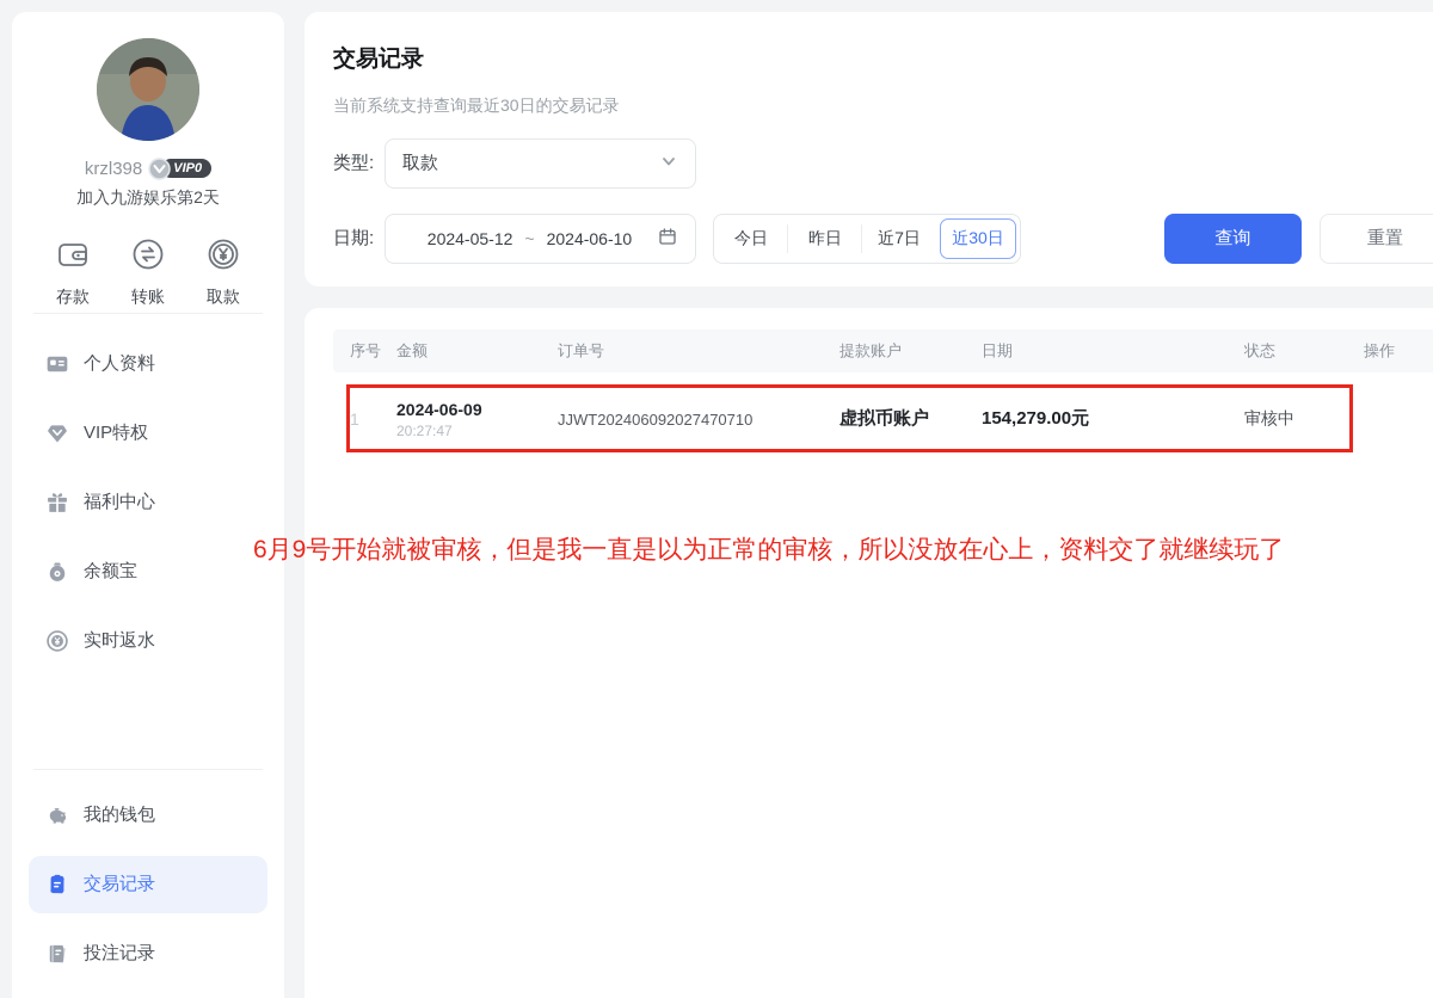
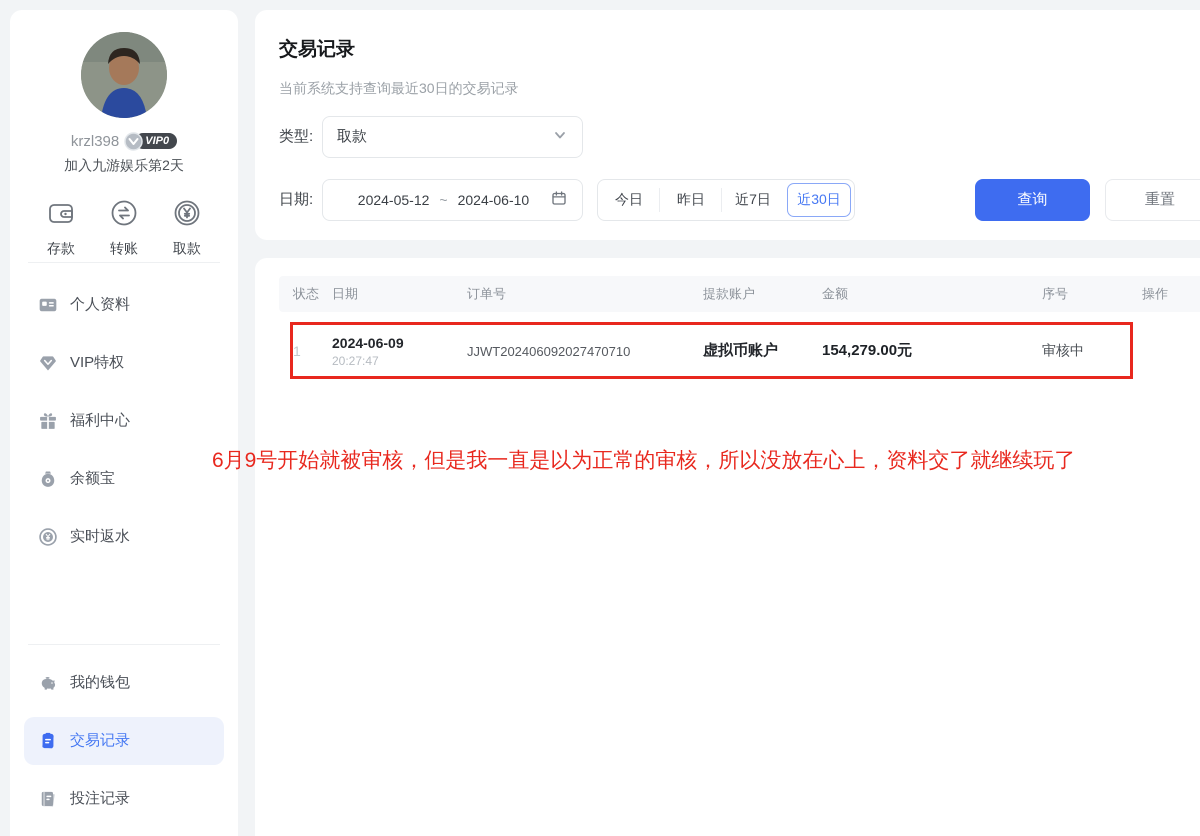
  krzl398
  VIP0
  加入九游娱乐第2天
  存款
  转账
  取款
  个人资料
  VIP特权
  福利中心
  余额宝
  实时返水
  我的钱包
  交易记录
  投注记录
  交易记录
  当前系统支持查询最近30日的交易记录
  类型:
  取款
  日期:
  2024-05-12
  ~
  2024-06-10
  今日
  昨日
  近7日
  近30日
  查询
  重置
- 序号
+ 状态
- 金额
+ 日期
  订单号
  提款账户
- 日期
+ 金额
- 状态
+ 序号
  操作
  1
  2024-06-09
  20:27:47
  JJWT202406092027470710
  虚拟币账户
  154,279.00元
  审核中
  6月9号开始就被审核，但是我一直是以为正常的审核，所以没放在心上，资料交了就继续玩了
